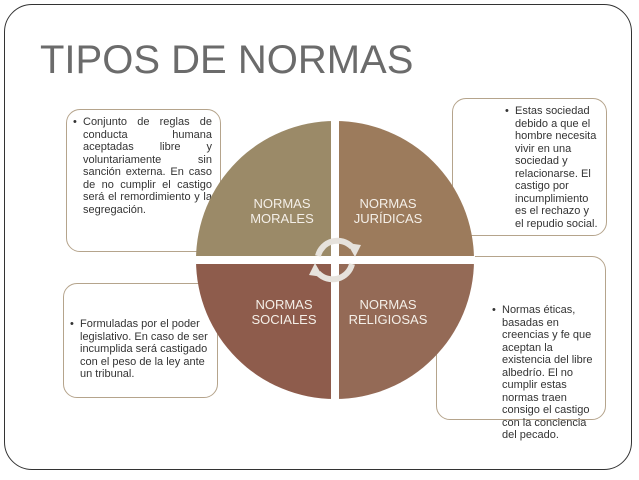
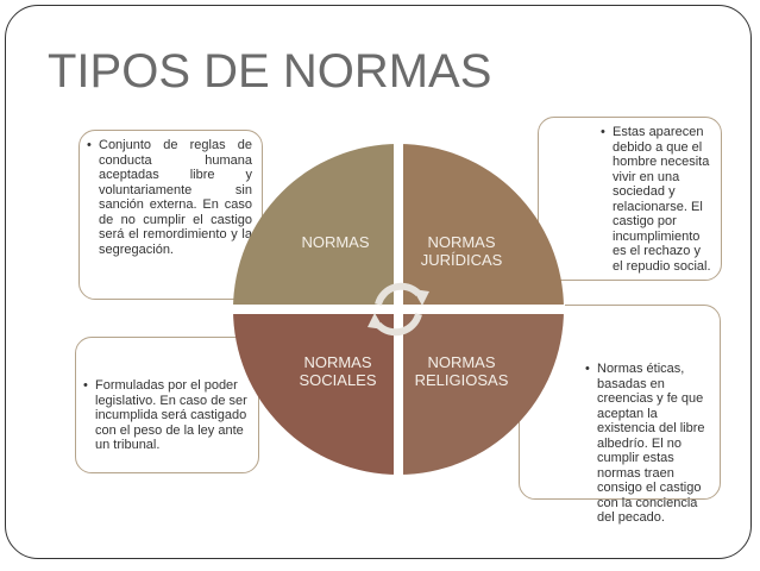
  TIPOS DE NORMAS
  Conjunto de reglas de conducta humana aceptadas libre y voluntariamente sin sanción externa. En caso de no cumplir el castigo será el remordimiento y la segregación.
- Estas sociedad debido a que el hombre necesita vivir en una sociedad y relacionarse. El castigo por incumplimiento es el rechazo y el repudio social.
+ Estas aparecen debido a que el hombre necesita vivir en una sociedad y relacionarse. El castigo por incumplimiento es el rechazo y el repudio social.
  Formuladas por el poder legislativo. En caso de ser incumplida será castigado con el peso de la ley ante un tribunal.
  Normas éticas, basadas en creencias y fe que aceptan la existencia del libre albedrío. El no cumplir estas normas traen consigo el castigo con la conciencia del pecado.
  NORMAS
- MORALES
  NORMAS
  JURÍDICAS
  NORMAS
  SOCIALES
  NORMAS
  RELIGIOSAS
